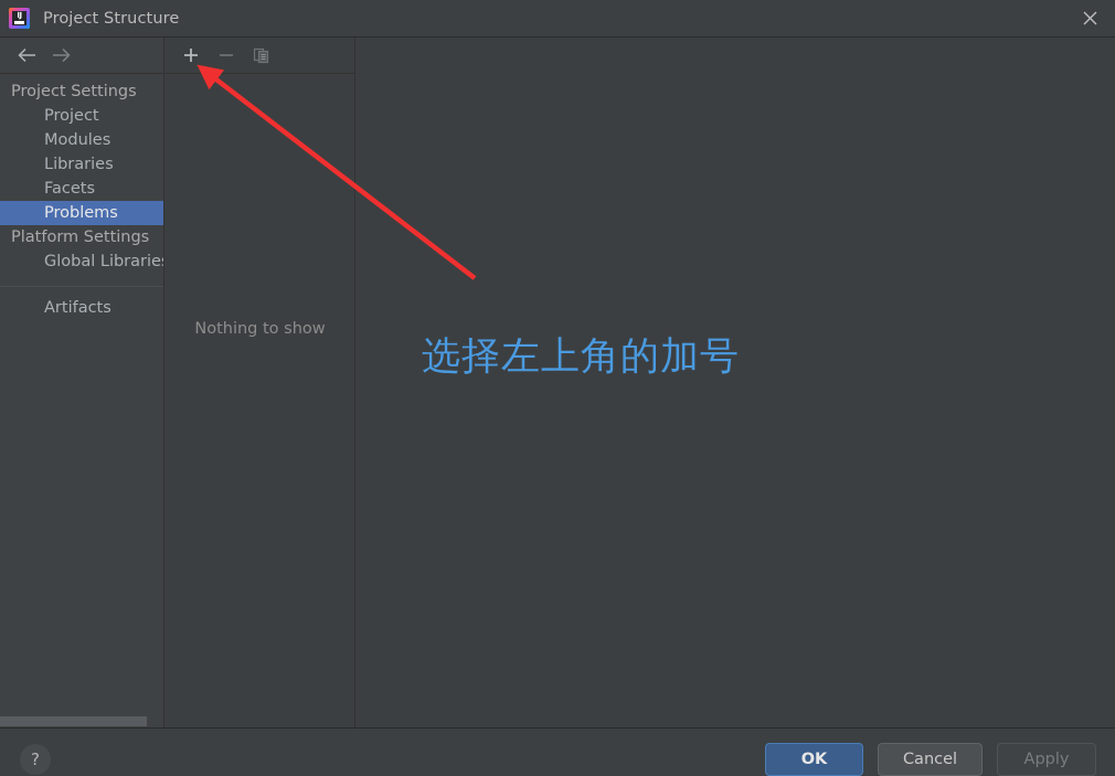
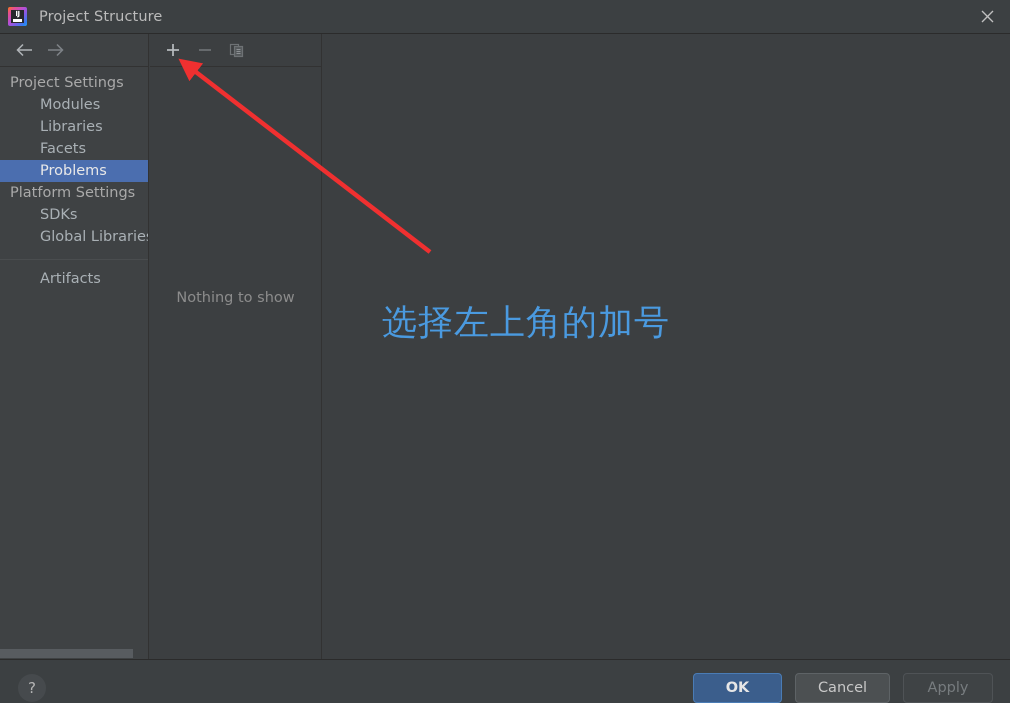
  IJ
  Project Structure
  Project Settings
- Project
  Modules
  Libraries
  Facets
  Problems
  Platform Settings
+ SDKs
  Global Librarie
  Artifacts
  Nothing to show
  选择左上角的加号
  ?
  OK
  Cancel
  Apply
